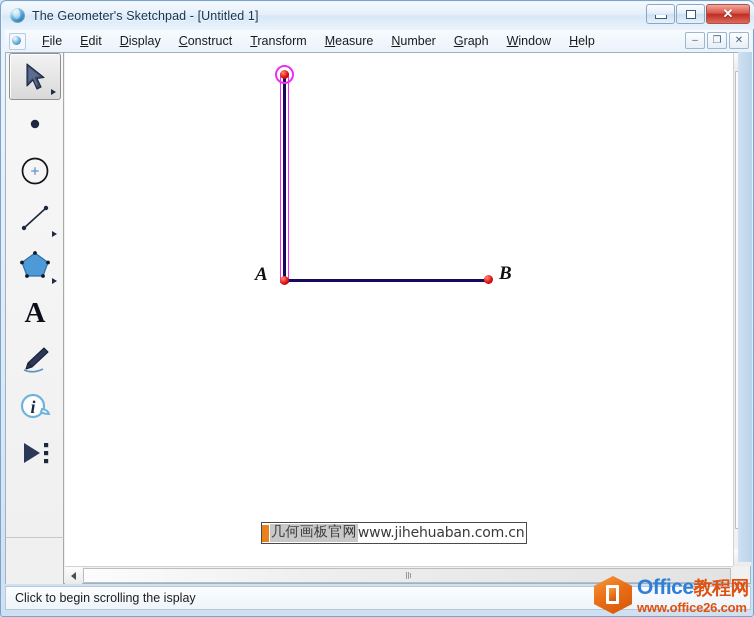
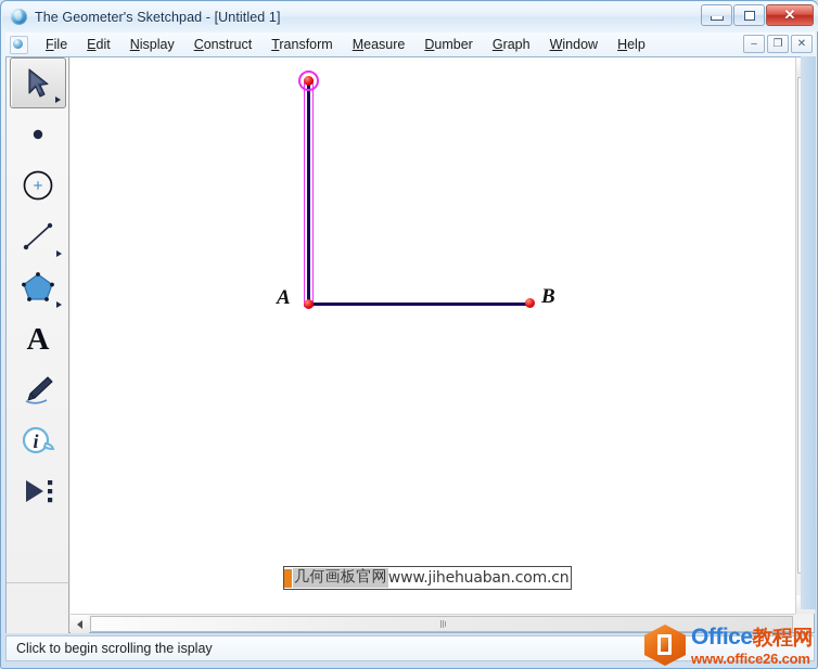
  The Geometer's Sketchpad - [Untitled 1]
  ✕
  File
  Edit
- Display
+ Nisplay
  Construct
  Transform
  Measure
- Number
+ Dumber
  Graph
  Window
  Help
  –
  ❐
  ✕
  A
  i
  A
  B
  几何画板官网
  www.jihehuaban.com.cn
  Click to begin scrolling the isplay
  Office教程网
  www.office26.com
